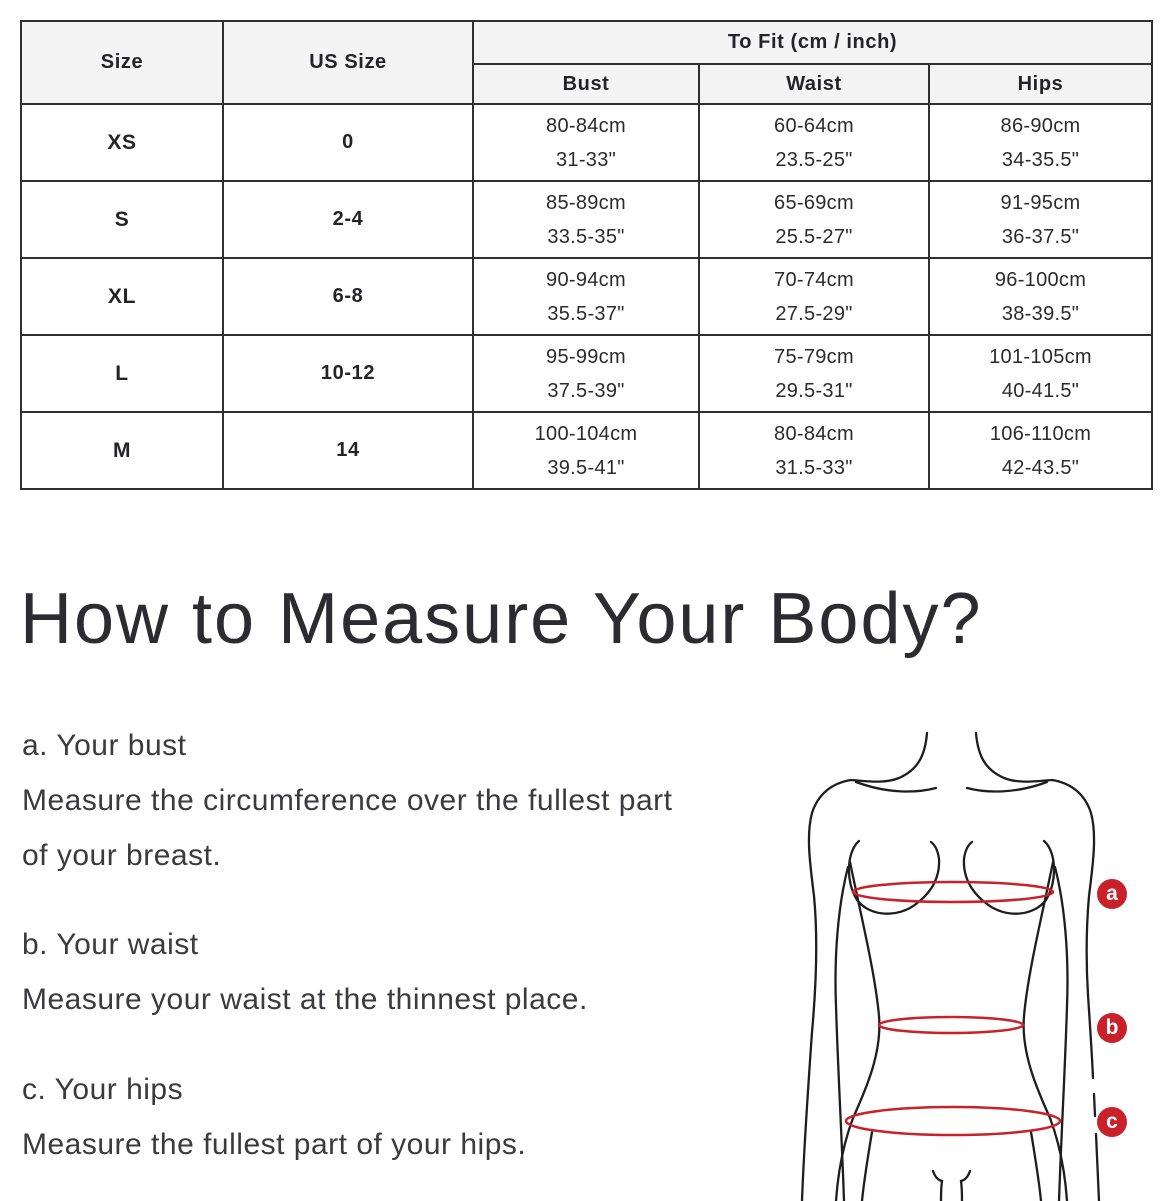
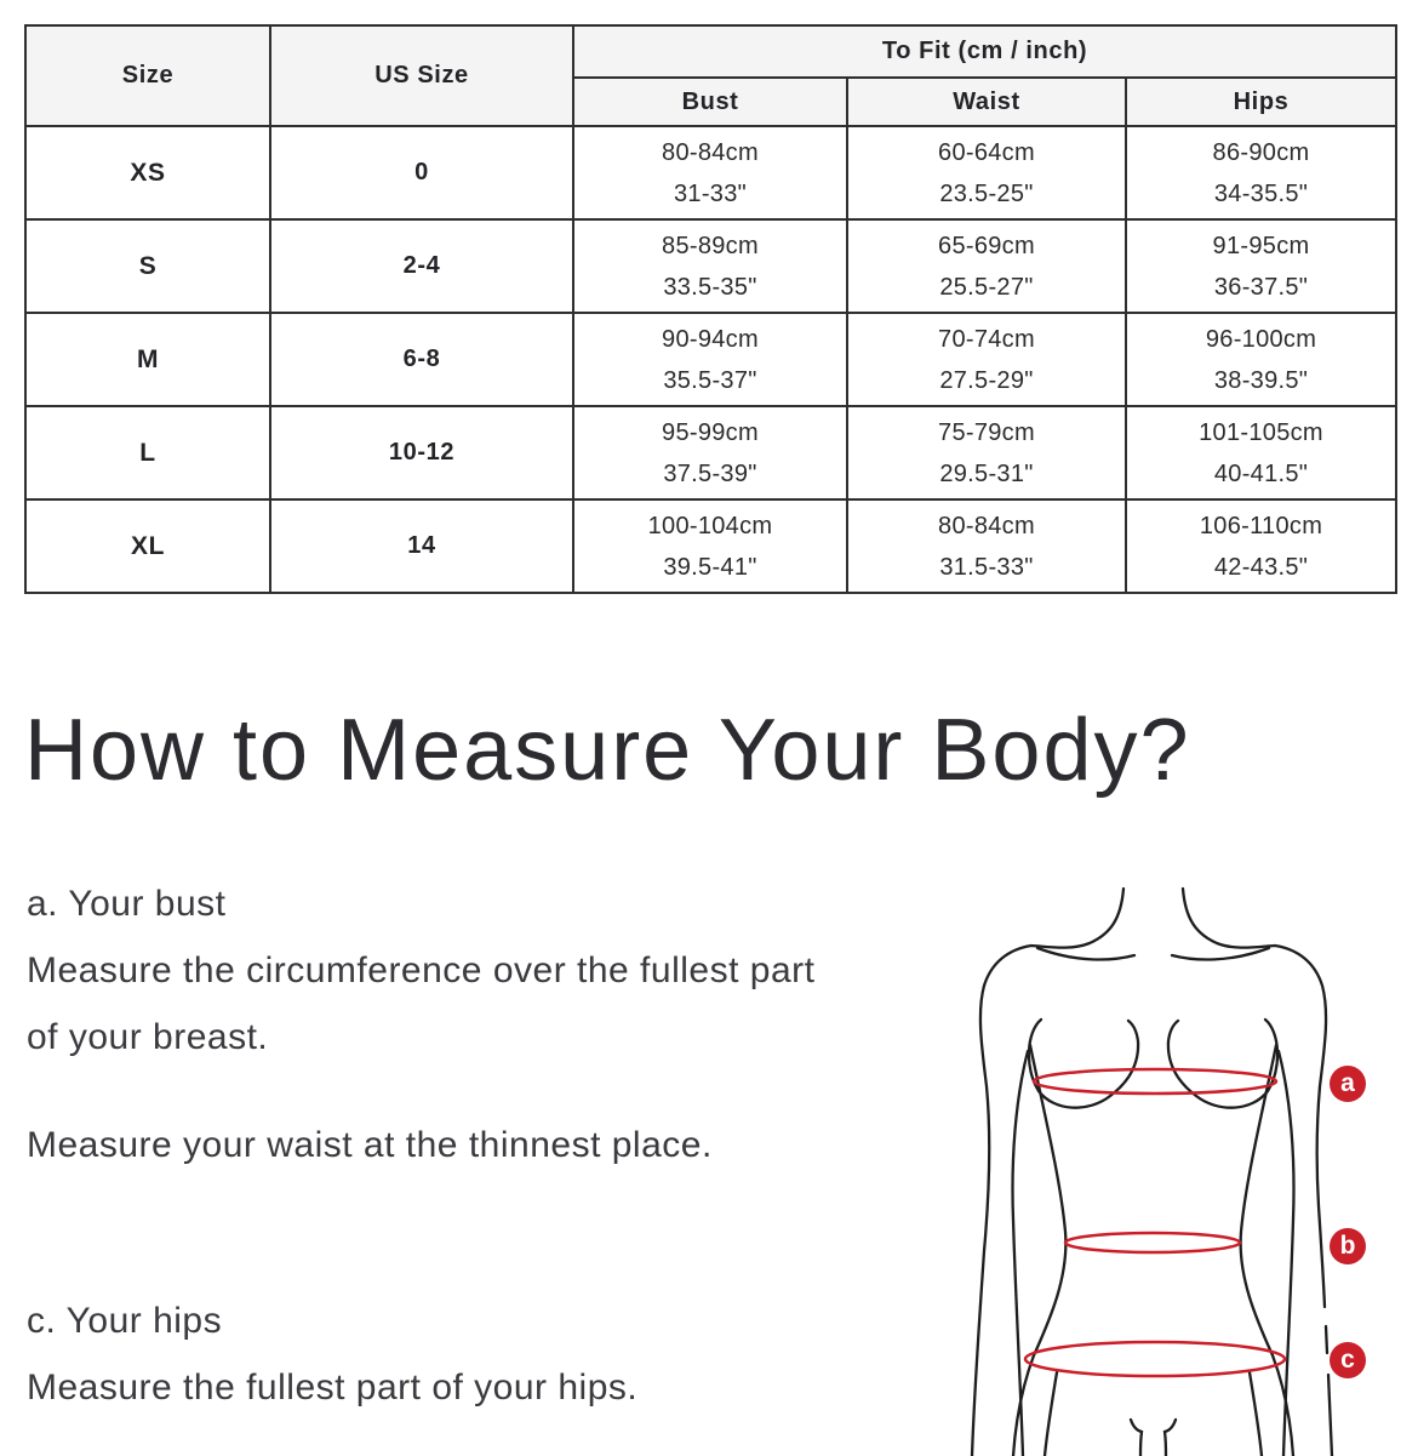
  Size	US Size	To Fit (cm / inch)
  Bust	Waist	Hips
  XS	0	80-84cm 31-33"	60-64cm 23.5-25"	86-90cm 34-35.5"
  S	2-4	85-89cm 33.5-35"	65-69cm 25.5-27"	91-95cm 36-37.5"
- XL	6-8	90-94cm 35.5-37"	70-74cm 27.5-29"	96-100cm 38-39.5"
+ M	6-8	90-94cm 35.5-37"	70-74cm 27.5-29"	96-100cm 38-39.5"
  L	10-12	95-99cm 37.5-39"	75-79cm 29.5-31"	101-105cm 40-41.5"
- M	14	100-104cm 39.5-41"	80-84cm 31.5-33"	106-110cm 42-43.5"
+ XL	14	100-104cm 39.5-41"	80-84cm 31.5-33"	106-110cm 42-43.5"
  How to Measure Your Body?
  a. Your bust
  Measure the circumference over the fullest part
  of your breast.
- b. Your waist
  Measure your waist at the thinnest place.
  c. Your hips
  Measure the fullest part of your hips.
  a
  b
  c
